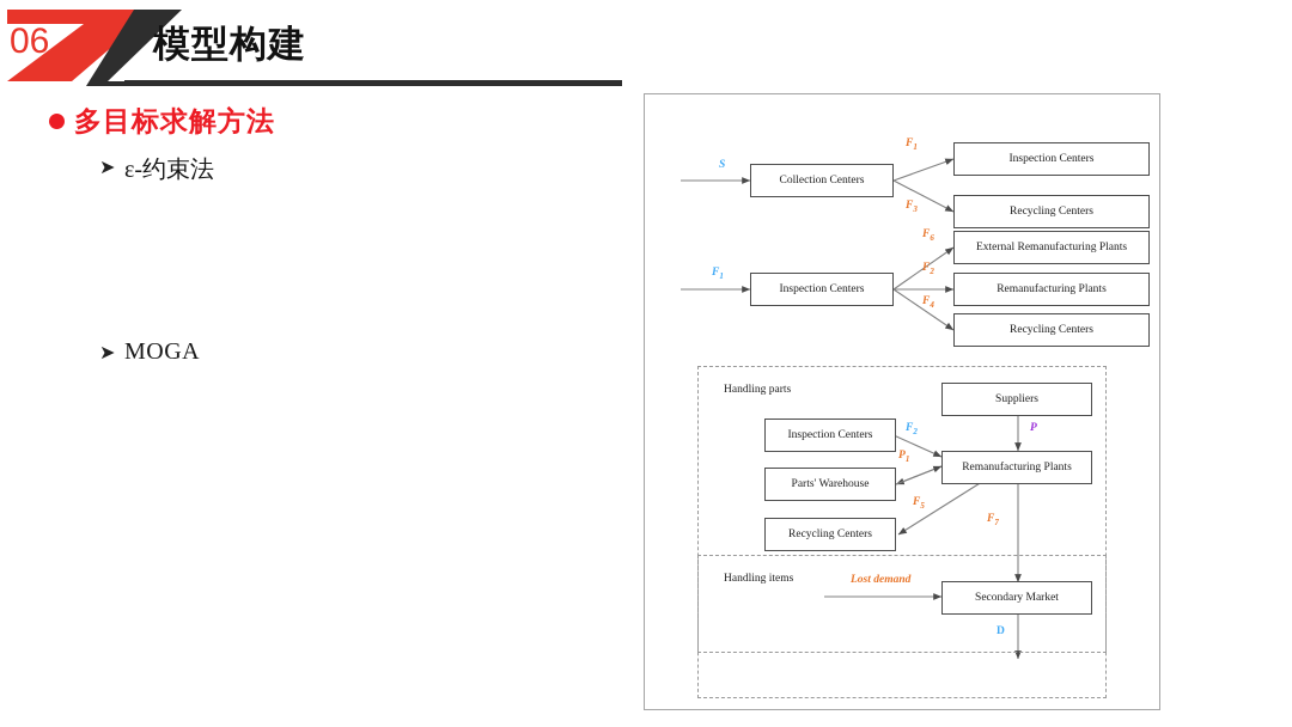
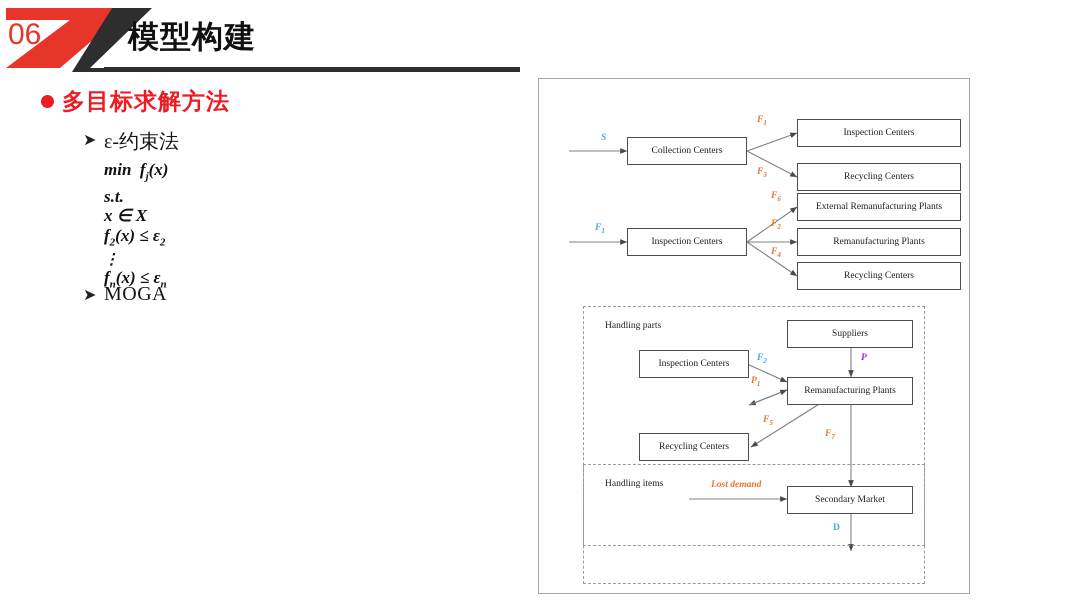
  06
  模型构建
  多目标求解方法
  ➤
  ε-约束法
+ min fj(x)
+ s.t.
+ x ∈ X
+ f2(x) ≤ ε2
+ ⋮
+ fn(x) ≤ εn
  ➤
  MOGA
  Collection Centers
  Inspection Centers
  Recycling Centers
  External Remanufacturing Plants
  Inspection Centers
  Remanufacturing Plants
  Recycling Centers
  Suppliers
  Inspection Centers
  Remanufacturing Plants
- Parts' Warehouse
  Recycling Centers
  Secondary Market
  Handling parts
  Handling items
  S
  F1
  F1
  F3
  F6
  F2
  F2
  P1
  F5
  F7
  P
  D
  Lost demand
